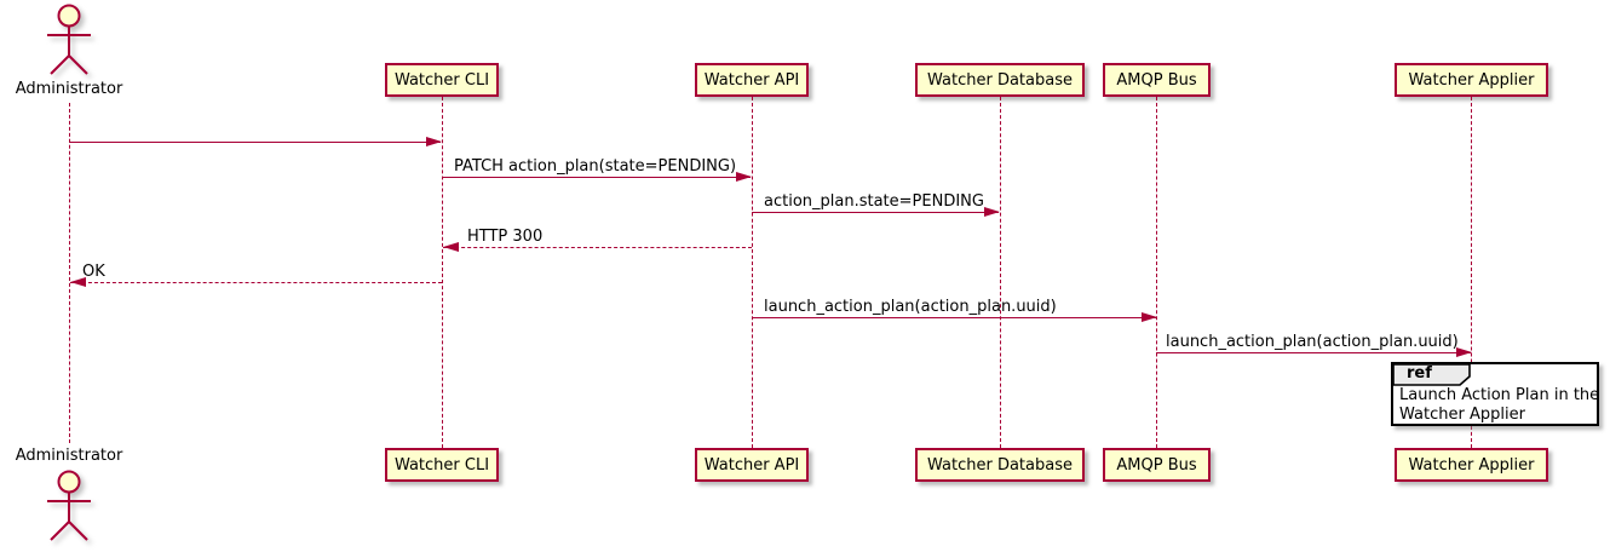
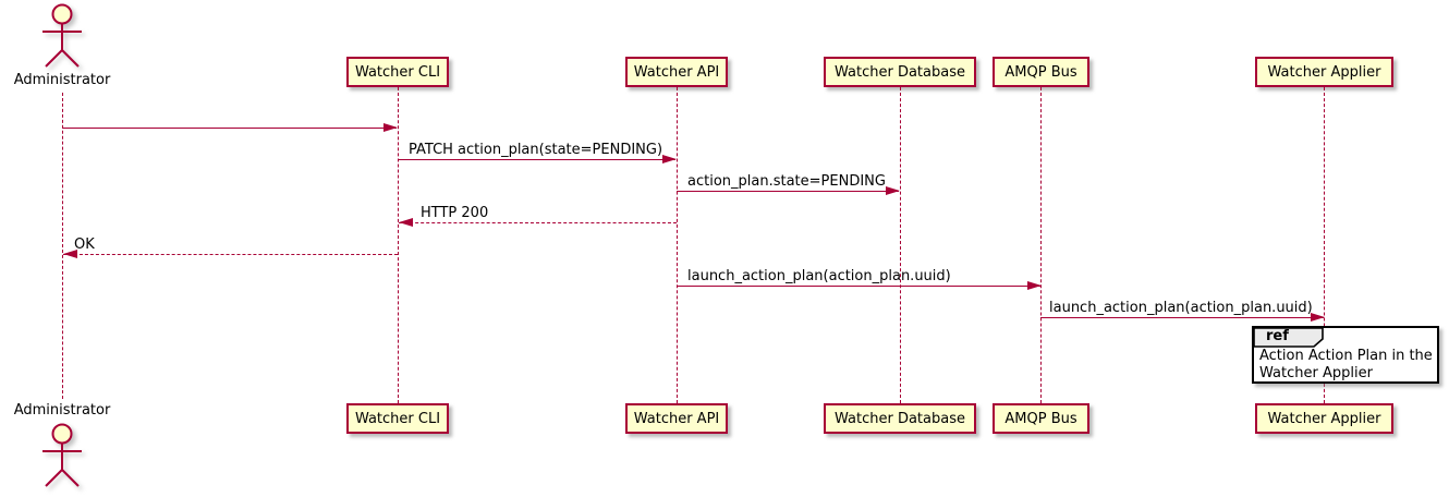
  Administrator
  Watcher CLI
  Watcher API
  Watcher Database
  AMQP Bus
  Watcher Applier
  PATCH action_plan(state=PENDING)
  action_plan.state=PENDING
- HTTP 300
+ HTTP 200
  OK
  launch_action_plan(action_plan.uuid)
  launch_action_plan(action_plan.uuid)
  ref
- Launch Action Plan in the
+ Action Action Plan in the
  Watcher Applier
  Watcher CLI
  Watcher API
  Watcher Database
  AMQP Bus
  Watcher Applier
  Administrator
